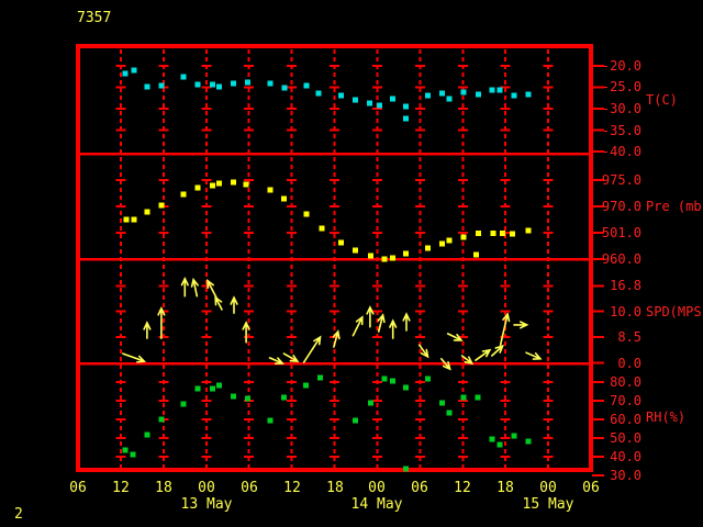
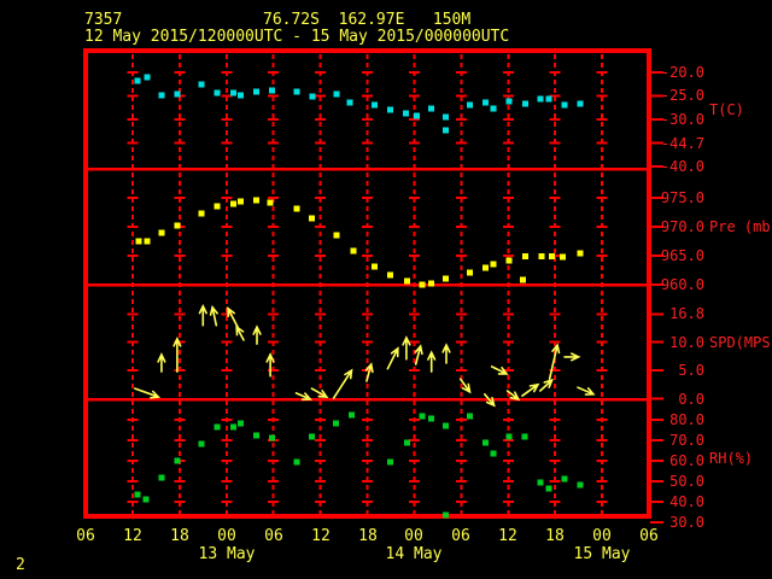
  7357
+ 76.72S 162.97E 150M
+ 12 May 2015/120000UTC - 15 May 2015/000000UTC
  2
  -20.0
  -25.0
  -30.0
- -35.0
+ -44.7
  -40.0
  T(C)
  975.0
  970.0
- 501.0
+ 965.0
  960.0
  Pre (mb
  16.8
  10.0
- 8.5
+ 5.0
  0.0
  SPD(MPS
  80.0
  70.0
  60.0
  50.0
  40.0
  30.0
  RH(%)
  06
  12
  18
  00
  06
  12
  18
  00
  06
  12
  18
  00
  06
  13 May
  14 May
  15 May
